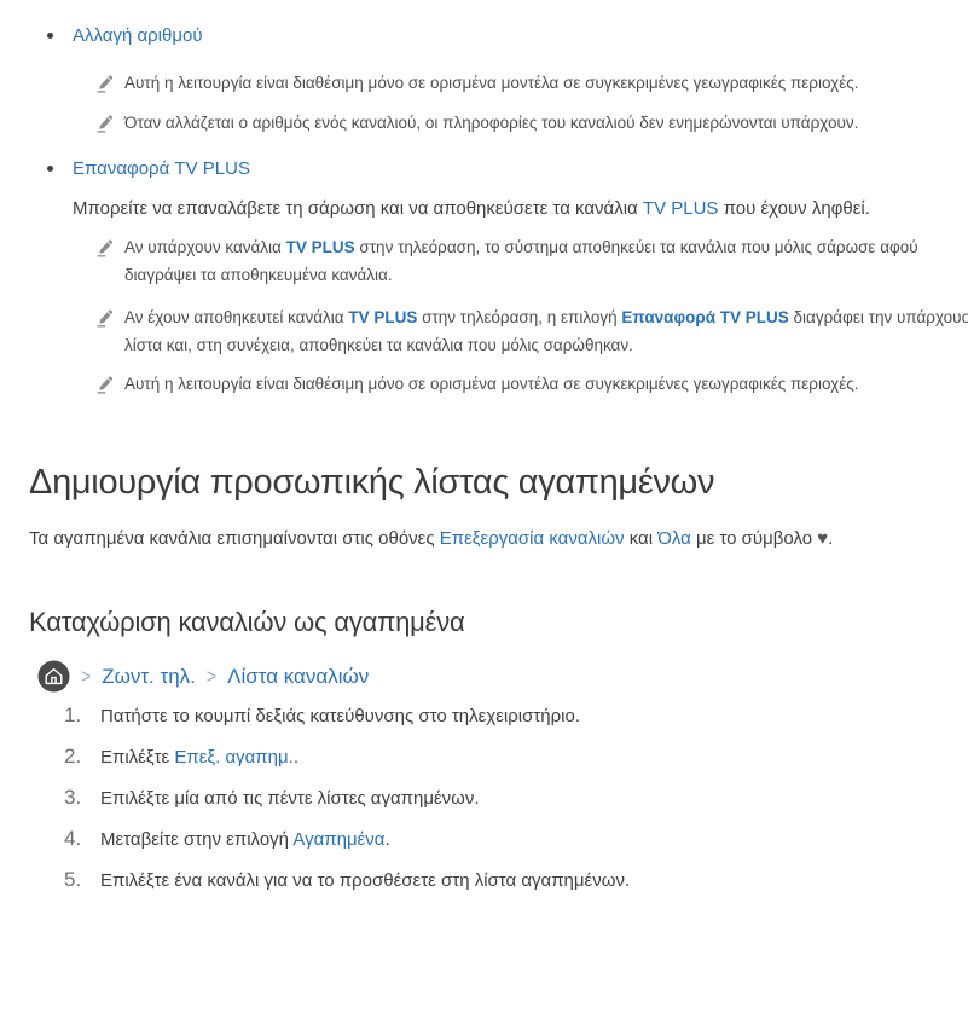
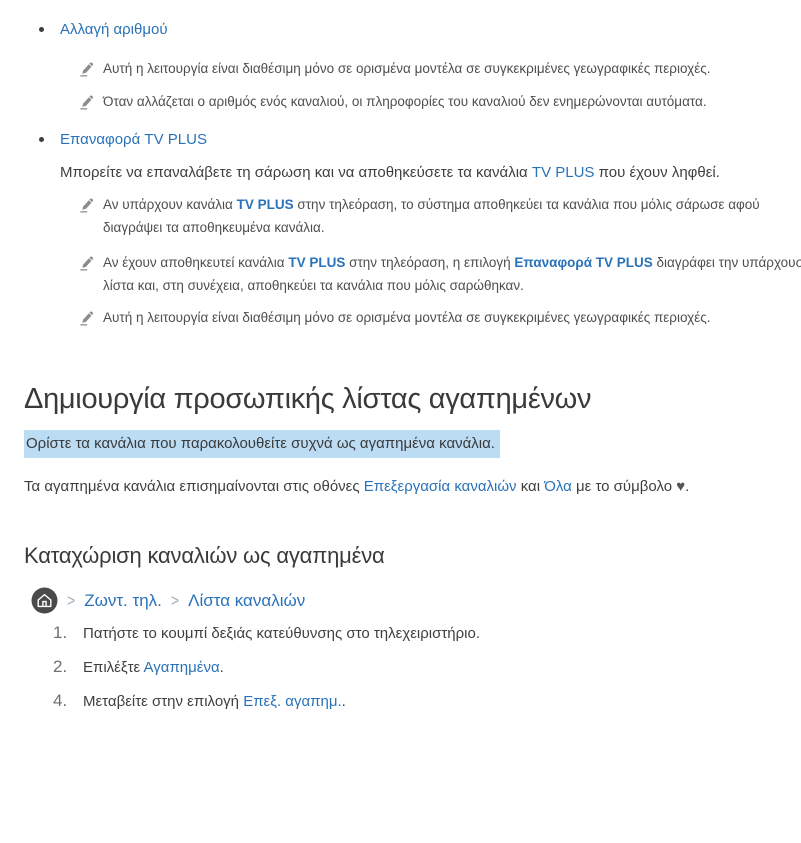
  Αλλαγή αριθμού
  Αυτή η λειτουργία είναι διαθέσιμη μόνο σε ορισμένα μοντέλα σε συγκεκριμένες γεωγραφικές περιοχές.
- Όταν αλλάζεται ο αριθμός ενός καναλιού, οι πληροφορίες του καναλιού δεν ενημερώνονται υπάρχουν.
+ Όταν αλλάζεται ο αριθμός ενός καναλιού, οι πληροφορίες του καναλιού δεν ενημερώνονται αυτόματα.
  Επαναφορά TV PLUS
  Μπορείτε να επαναλάβετε τη σάρωση και να αποθηκεύσετε τα κανάλια TV PLUS που έχουν ληφθεί.
  Αν υπάρχουν κανάλια TV PLUS στην τηλεόραση, το σύστημα αποθηκεύει τα κανάλια που μόλις σάρωσε αφού
  διαγράψει τα αποθηκευμένα κανάλια.
  Αν έχουν αποθηκευτεί κανάλια TV PLUS στην τηλεόραση, η επιλογή Επαναφορά TV PLUS διαγράφει την υπάρχουσ
  λίστα και, στη συνέχεια, αποθηκεύει τα κανάλια που μόλις σαρώθηκαν.
  Αυτή η λειτουργία είναι διαθέσιμη μόνο σε ορισμένα μοντέλα σε συγκεκριμένες γεωγραφικές περιοχές.
  Δημιουργία προσωπικής λίστας αγαπημένων
+ Ορίστε τα κανάλια που παρακολουθείτε συχνά ως αγαπημένα κανάλια.
  Τα αγαπημένα κανάλια επισημαίνονται στις οθόνες Επεξεργασία καναλιών και Όλα με το σύμβολο ♥.
  Καταχώριση καναλιών ως αγαπημένα
  >
  Ζωντ. τηλ.
  >
  Λίστα καναλιών
  1.
  Πατήστε το κουμπί δεξιάς κατεύθυνσης στο τηλεχειριστήριο.
  2.
- Επιλέξτε Επεξ. αγαπημ..
+ Επιλέξτε Αγαπημένα.
- 3.
- Επιλέξτε μία από τις πέντε λίστες αγαπημένων.
  4.
- Μεταβείτε στην επιλογή Αγαπημένα.
+ Μεταβείτε στην επιλογή Επεξ. αγαπημ..
- 5.
- Επιλέξτε ένα κανάλι για να το προσθέσετε στη λίστα αγαπημένων.
